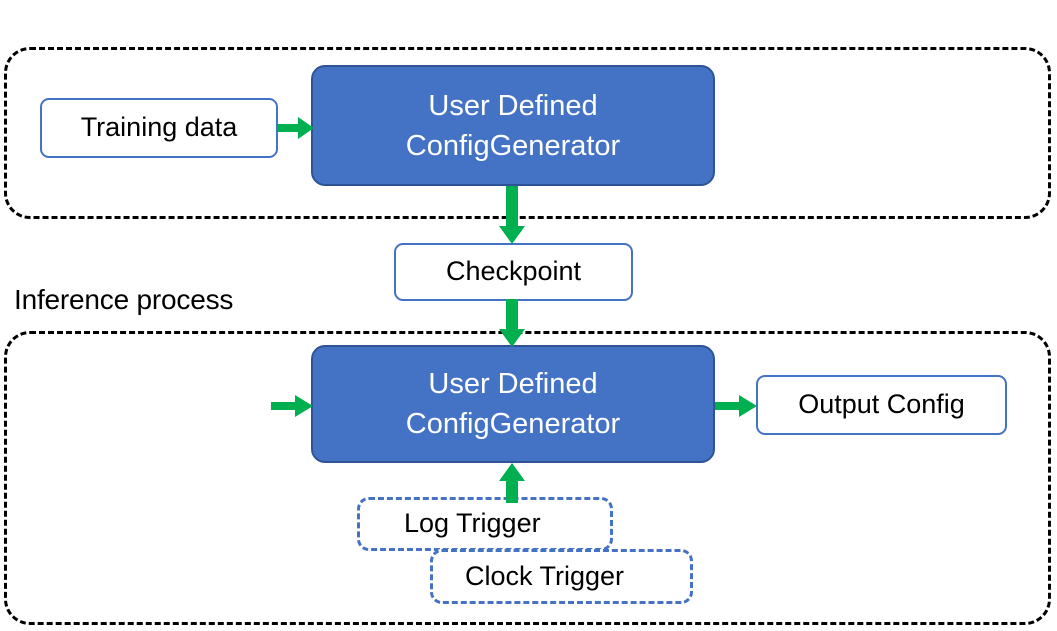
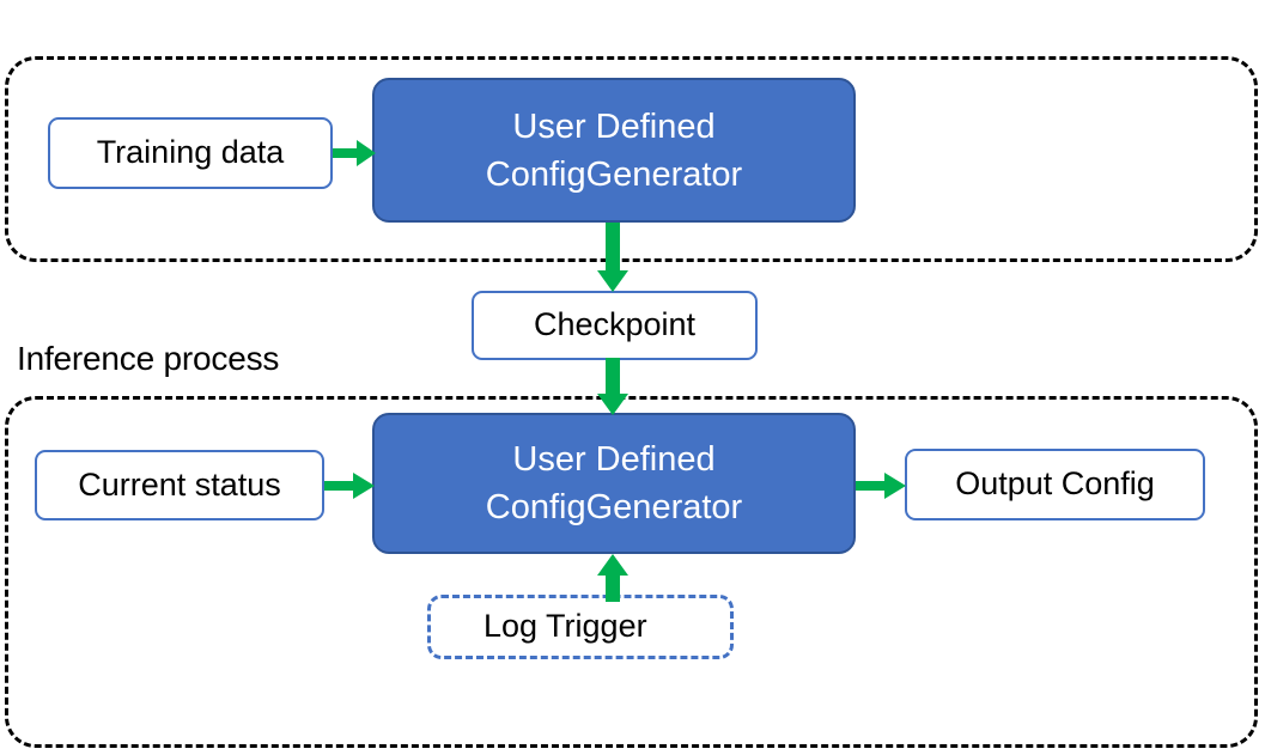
  Inference process
  Training data
  User Defined
  ConfigGenerator
  Checkpoint
+ Current status
  User Defined
  ConfigGenerator
  Output Config
  Log Trigger
- Clock Trigger
